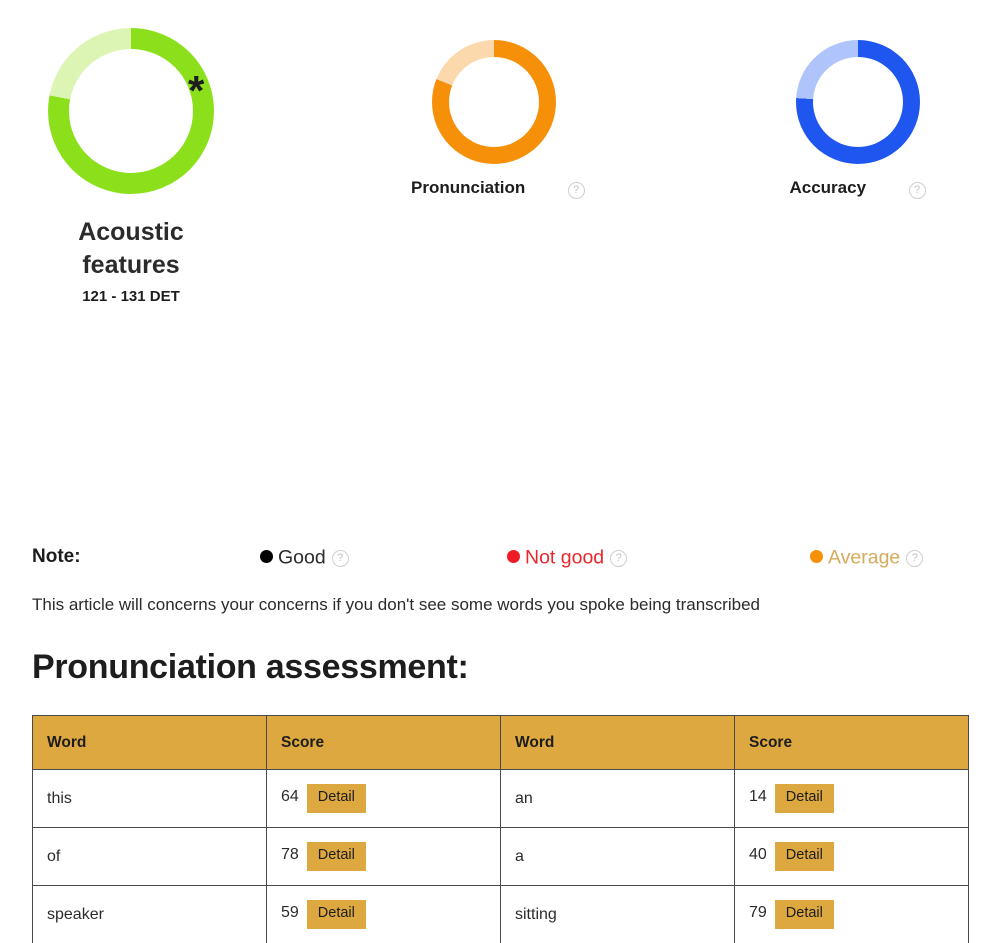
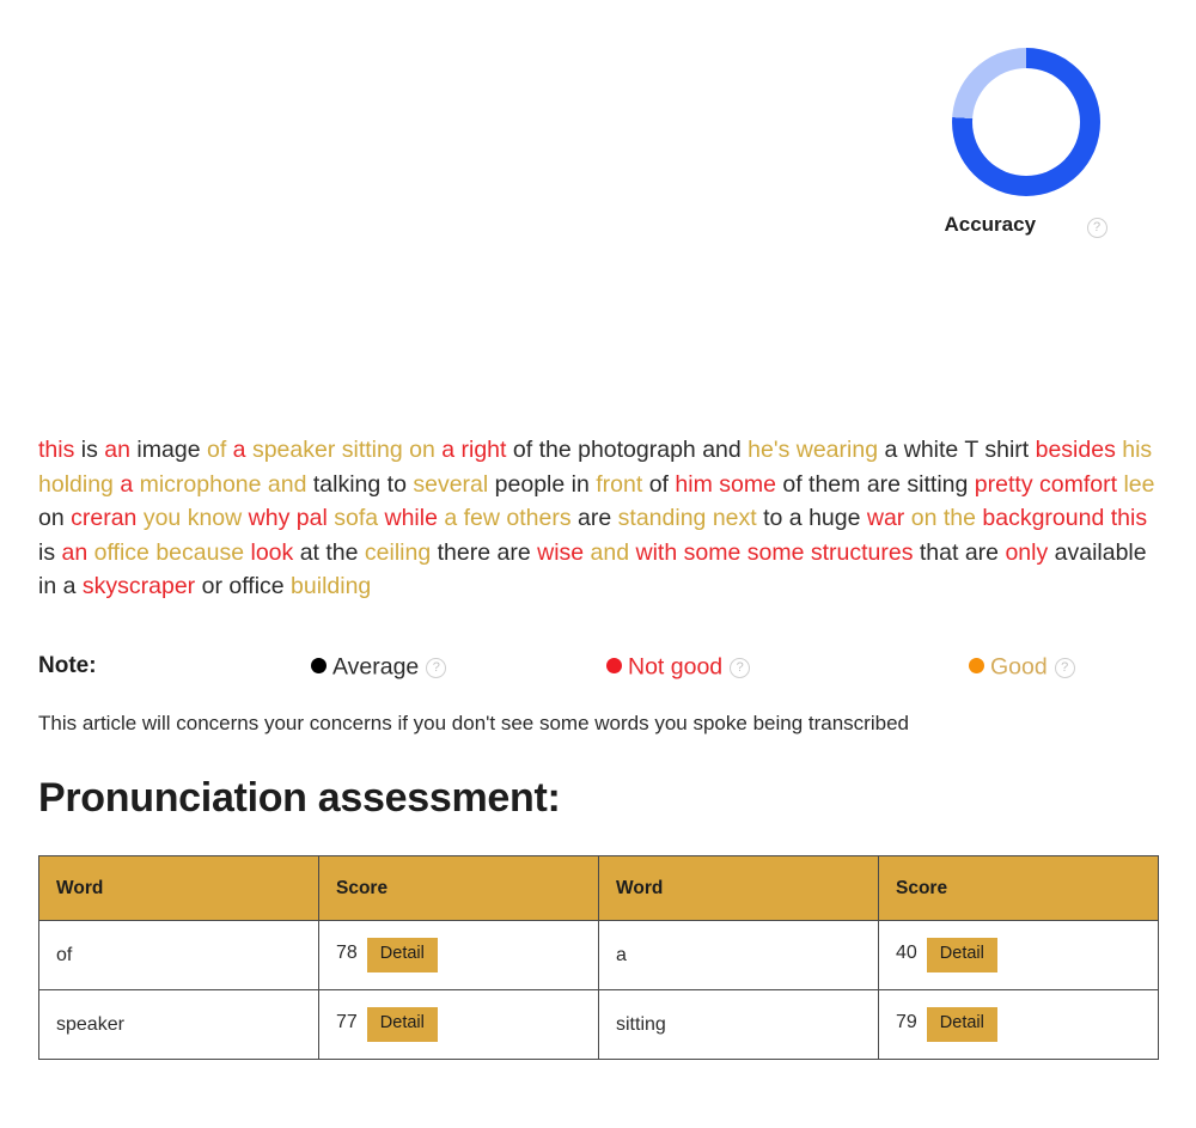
- *
- Acoustic features
- 121 - 131 DET
- Pronunciation ?
  Accuracy ?
+ this is an image of a speaker sitting on a right of the photograph and he's wearing a white T shirt besides his holding a microphone and talking to several people in front of him some of them are sitting pretty comfort lee on creran you know why pal sofa while a few others are standing next to a huge war on the background this is an office because look at the ceiling there are wise and with some some structures that are only available in a skyscraper or office building
  Note:
- Good ?
+ Average ?
  Not good ?
- Average ?
+ Good ?
  This article will concerns your concerns if you don't see some words you spoke being transcribed
  Pronunciation assessment:
  Word	Score	Word	Score
- this	64 Detail	an	14 Detail
  of	78 Detail	a	40 Detail
- speaker	59 Detail	sitting	79 Detail
+ speaker	77 Detail	sitting	79 Detail
